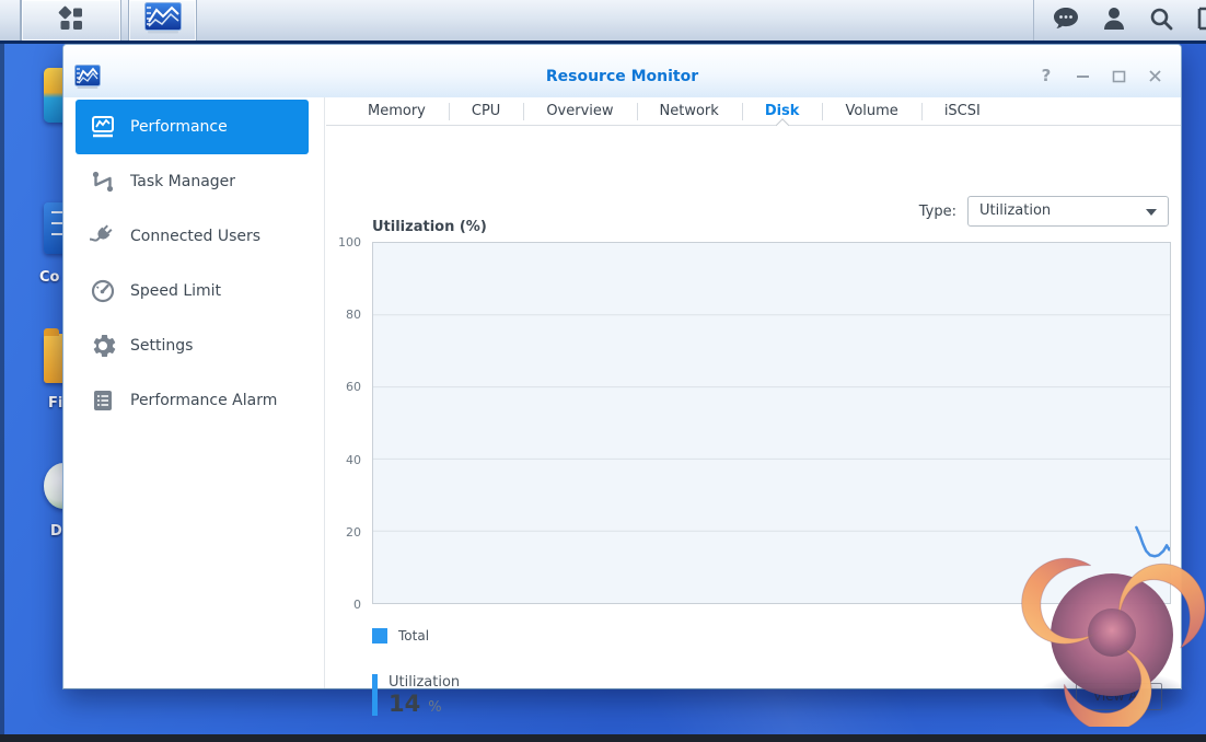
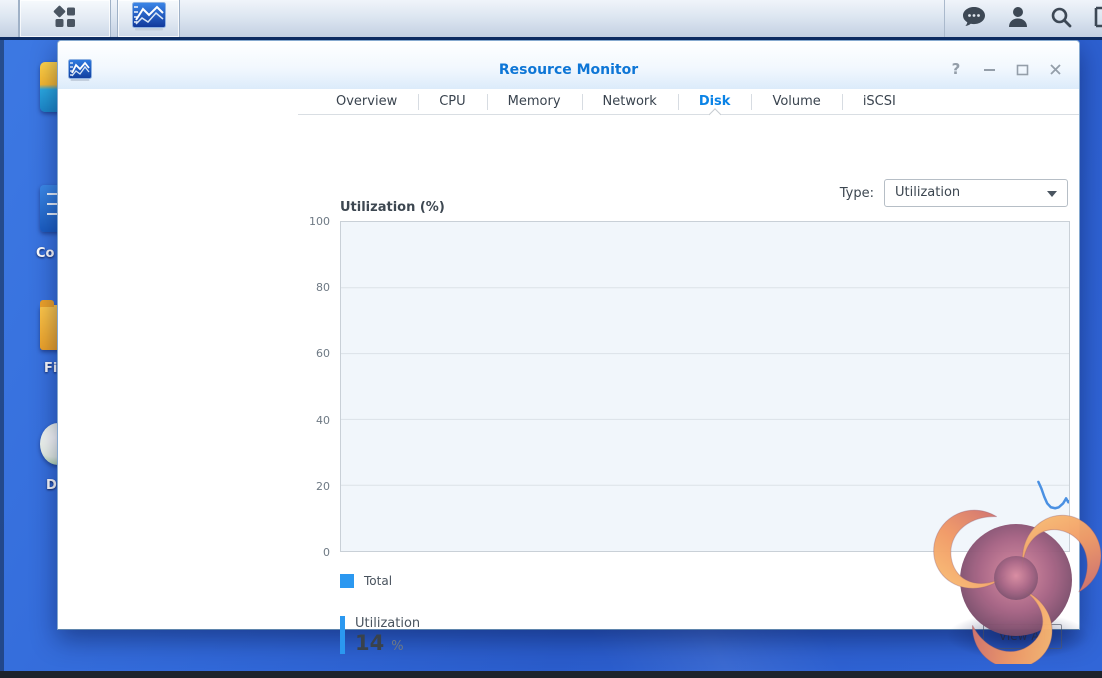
  Co
  Fi
  D
  Resource Monitor
  ?
- Performance
- Task Manager
- Connected Users
- Speed Limit
- Settings
- Performance Alarm
- Memory
+ Overview
  CPU
- Overview
+ Memory
  Network
  Disk
  Volume
  iSCSI
  Type:
  Utilization
  Utilization (%)
  0
  20
  40
  60
  80
  100
  Total
  Utilization
  14 %
